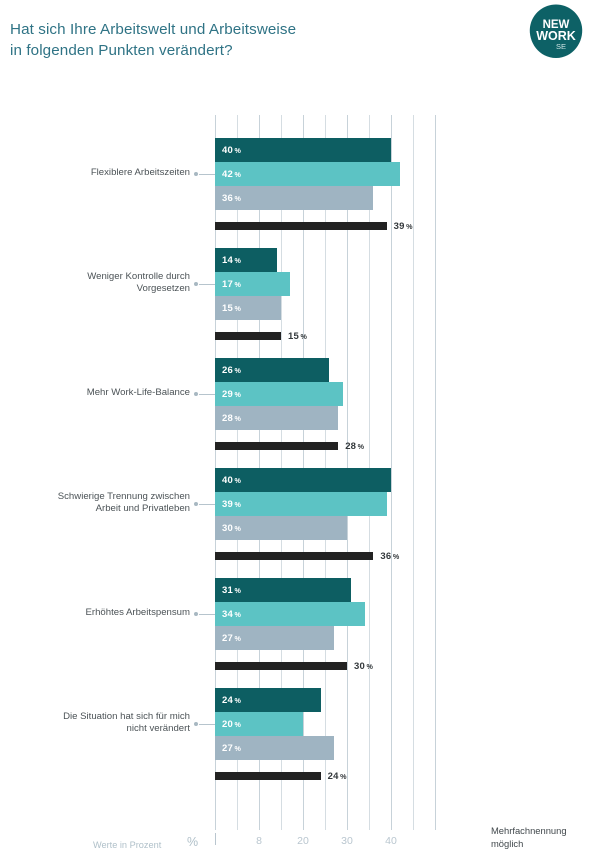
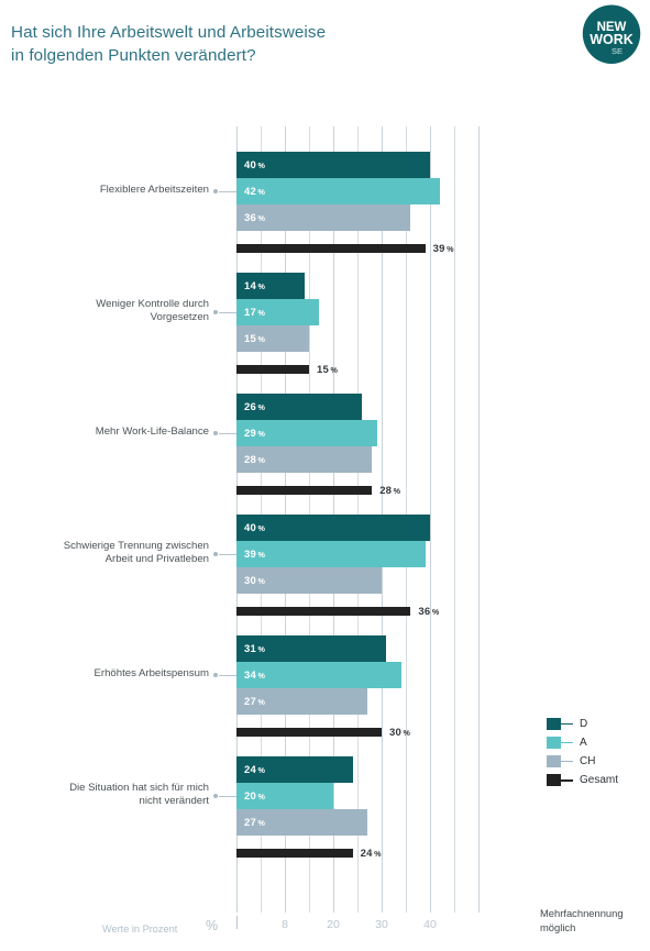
  Hat sich Ihre Arbeitswelt und Arbeitsweise
  in folgenden Punkten verändert?
  NEW
  WORK
  SE
  40 %
  42 %
  36 %
  39 %
  14 %
  17 %
  15 %
  15 %
  26 %
  29 %
  28 %
  28 %
  40 %
  39 %
  30 %
  36 %
  31 %
  34 %
  27 %
  30 %
  24 %
  20 %
  27 %
  24 %
  8
  20
  30
  40
  Flexiblere Arbeitszeiten
  Weniger Kontrolle durch
  Vorgesetzen
  Mehr Work-Life-Balance
  Schwierige Trennung zwischen
  Arbeit und Privatleben
  Erhöhtes Arbeitspensum
  Die Situation hat sich für mich
  nicht verändert
+ D
+ A
+ CH
+ Gesamt
  Werte in Prozent
  %
  Mehrfachnennung
  möglich
